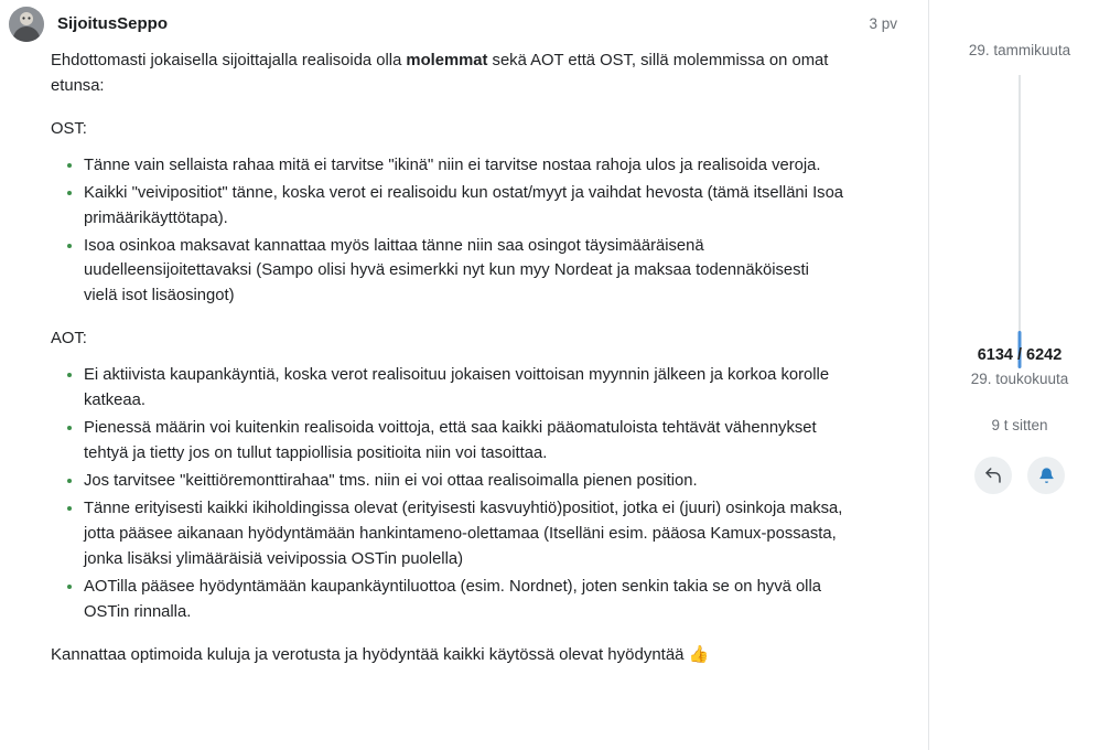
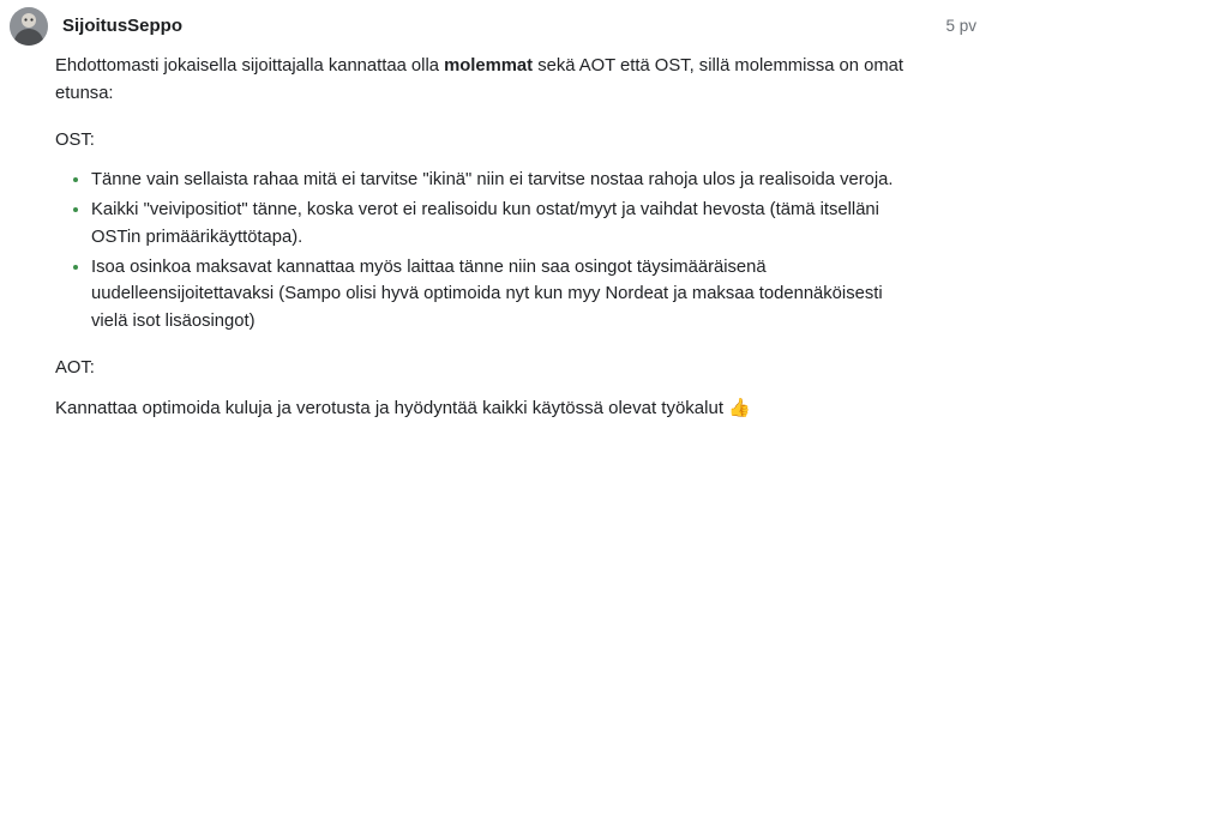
  SijoitusSeppo
- 3 pv
+ 5 pv
- Ehdottomasti jokaisella sijoittajalla realisoida olla molemmat sekä AOT että OST, sillä molemmissa on omat etunsa:
+ Ehdottomasti jokaisella sijoittajalla kannattaa olla molemmat sekä AOT että OST, sillä molemmissa on omat etunsa:
  OST:
  Tänne vain sellaista rahaa mitä ei tarvitse "ikinä" niin ei tarvitse nostaa rahoja ulos ja realisoida veroja.
- Kaikki "veivipositiot" tänne, koska verot ei realisoidu kun ostat/myyt ja vaihdat hevosta (tämä itselläni Isoa primäärikäyttötapa).
+ Kaikki "veivipositiot" tänne, koska verot ei realisoidu kun ostat/myyt ja vaihdat hevosta (tämä itselläni OSTin primäärikäyttötapa).
- Isoa osinkoa maksavat kannattaa myös laittaa tänne niin saa osingot täysimääräisenä uudelleensijoitettavaksi (Sampo olisi hyvä esimerkki nyt kun myy Nordeat ja maksaa todennäköisesti vielä isot lisäosingot)
+ Isoa osinkoa maksavat kannattaa myös laittaa tänne niin saa osingot täysimääräisenä uudelleensijoitettavaksi (Sampo olisi hyvä optimoida nyt kun myy Nordeat ja maksaa todennäköisesti vielä isot lisäosingot)
  AOT:
- Ei aktiivista kaupankäyntiä, koska verot realisoituu jokaisen voittoisan myynnin jälkeen ja korkoa korolle katkeaa.
- Pienessä määrin voi kuitenkin realisoida voittoja, että saa kaikki pääomatuloista tehtävät vähennykset tehtyä ja tietty jos on tullut tappiollisia positioita niin voi tasoittaa.
- Jos tarvitsee "keittiöremonttirahaa" tms. niin ei voi ottaa realisoimalla pienen position.
- Tänne erityisesti kaikki ikiholdingissa olevat (erityisesti kasvuyhtiö)positiot, jotka ei (juuri) osinkoja maksa, jotta pääsee aikanaan hyödyntämään hankintameno-olettamaa (Itselläni esim. pääosa Kamux-possasta, jonka lisäksi ylimääräisiä veivipossia OSTin puolella)
- AOTilla pääsee hyödyntämään kaupankäyntiluottoa (esim. Nordnet), joten senkin takia se on hyvä olla OSTin rinnalla.
- Kannattaa optimoida kuluja ja verotusta ja hyödyntää kaikki käytössä olevat hyödyntää 👍
+ Kannattaa optimoida kuluja ja verotusta ja hyödyntää kaikki käytössä olevat työkalut 👍
- 29. tammikuuta
- 6134 / 6242
- 29. toukokuuta
- 9 t sitten
